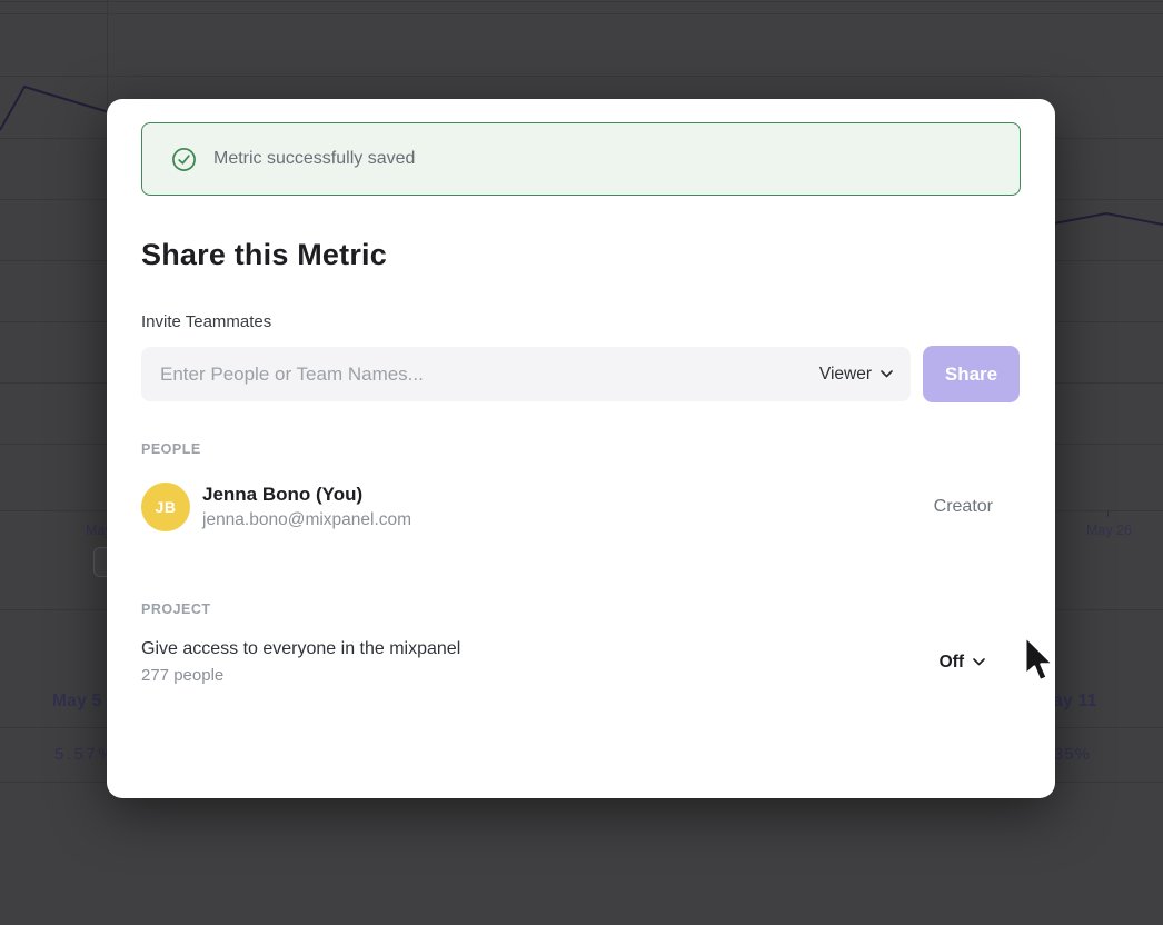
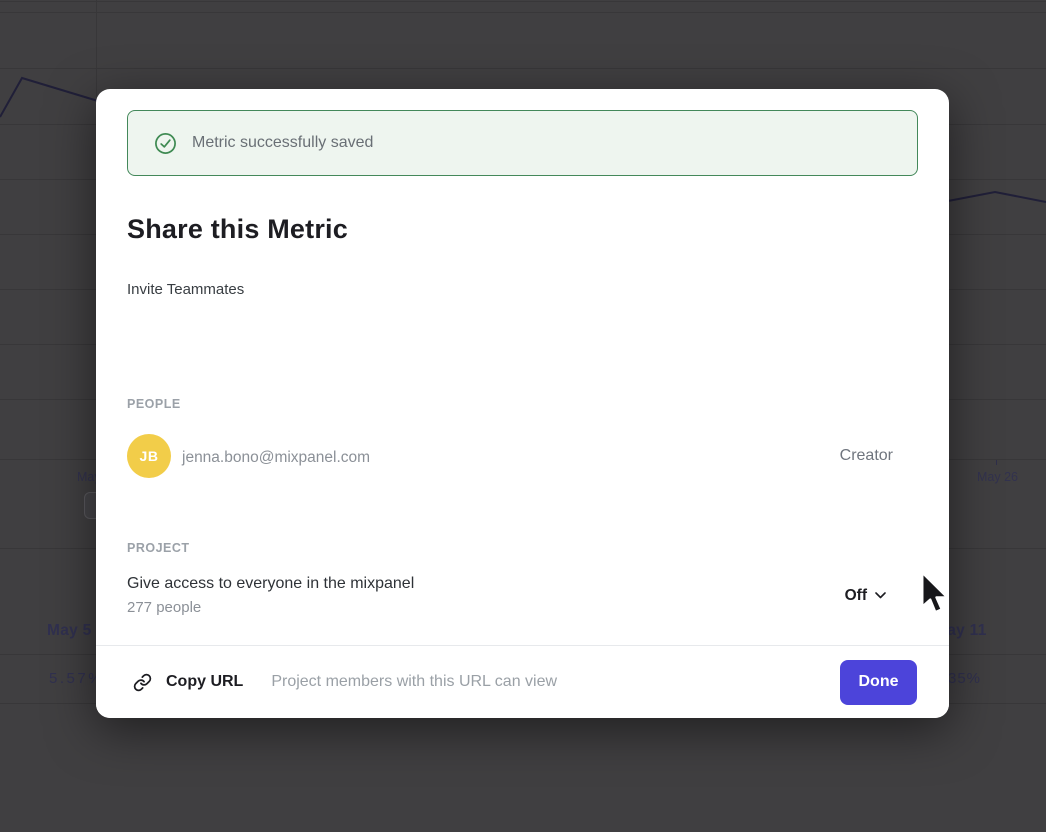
  May 5
  ay 11
  5.57
  35%
  Metric successfully saved
  Share this Metric
  Invite Teammates
- Enter People or Team Names...
- Viewer
- Share
  PEOPLE
  JB
- Jenna Bono (You)
  jenna.bono@mixpanel.com
  Creator
  PROJECT
  Give access to everyone in the mixpanel
  277 people
  Off
+ Copy URL
+ Project members with this URL can view
+ Done
